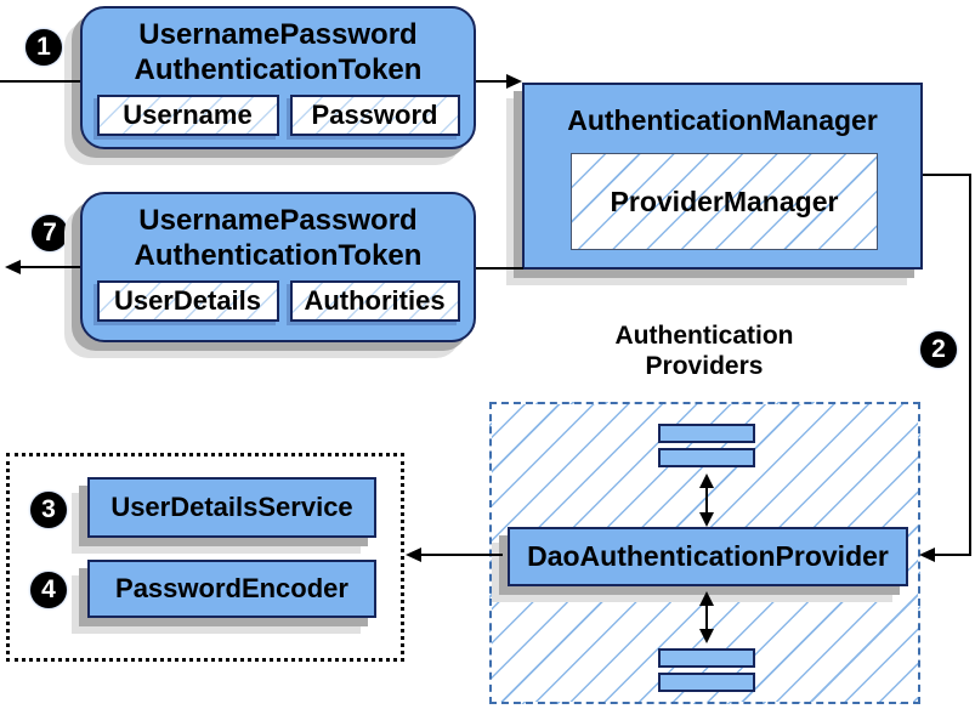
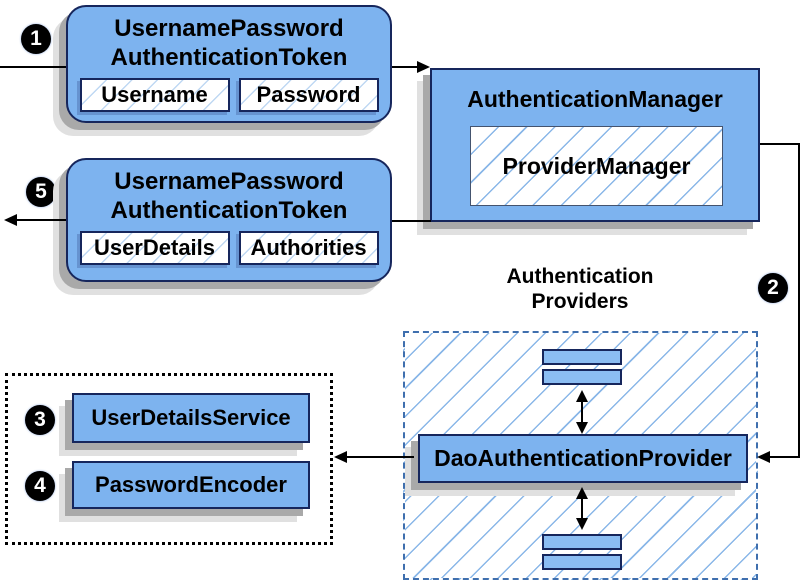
  1
  2
  3
  4
- 7
+ 5
  UsernamePassword
  AuthenticationToken
  Username
  Password
  AuthenticationManager
  ProviderManager
  UsernamePassword
  AuthenticationToken
  UserDetails
  Authorities
  Authentication
  Providers
  DaoAuthenticationProvider
  UserDetailsService
  PasswordEncoder
